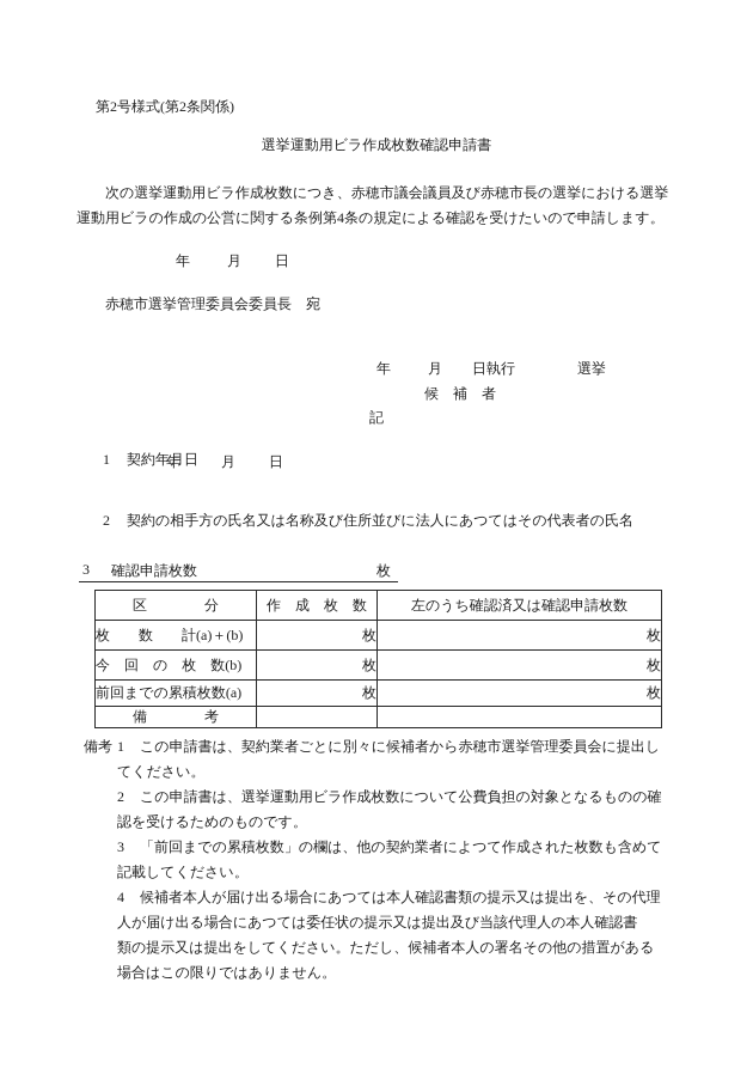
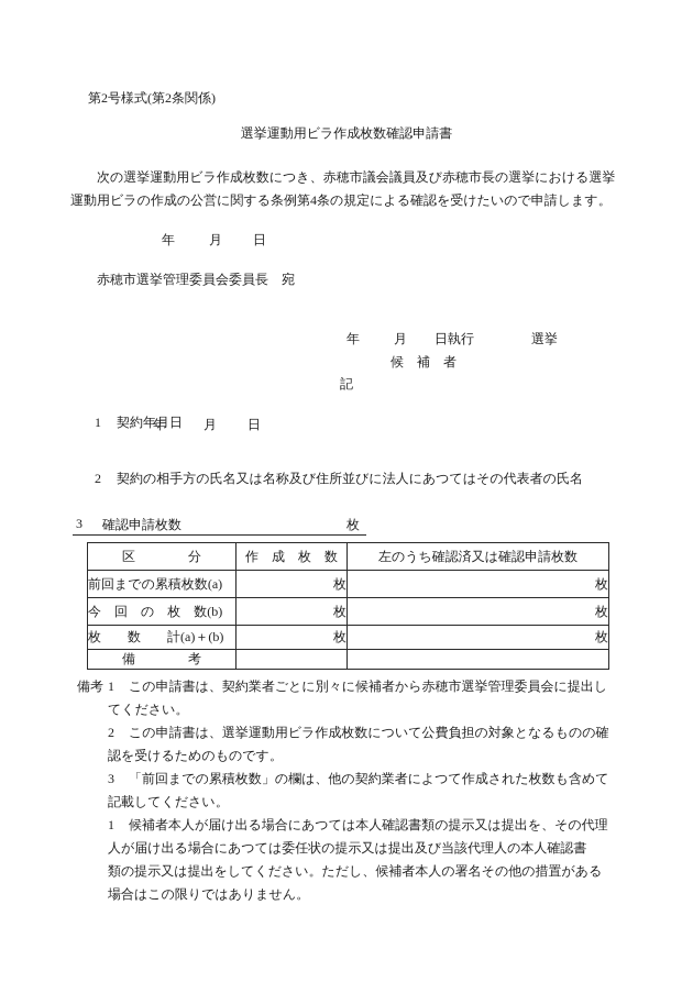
  第2号様式(第2条関係)
  選挙運動用ビラ作成枚数確認申請書
  次の選挙運動用ビラ作成枚数につき、赤穂市議会議員及び赤穂市長の選挙における選挙
  運動用ビラの作成の公営に関する条例第4条の規定による確認を受けたいので申請します。
  年
  月
  日
  赤穂市選挙管理委員会委員長 宛
  年
  月
  日執行
  選挙
  候 補 者
  記
  1 契約年月日
  年
  月
  日
  2 契約の相手方の氏名又は名称及び住所並びに法人にあつてはその代表者の氏名
  3
  確認申請枚数
  枚
  区 分	作 成 枚 数	左のうち確認済又は確認申請枚数
- 枚 数 計(a)＋(b)	枚	枚
+ 前回までの累積枚数(a)	枚	枚
  今 回 の 枚 数(b)	枚	枚
- 前回までの累積枚数(a)	枚	枚
+ 枚 数 計(a)＋(b)	枚	枚
  備 考
  備考
  1 この申請書は、契約業者ごとに別々に候補者から赤穂市選挙管理委員会に提出し
  てください。
  2 この申請書は、選挙運動用ビラ作成枚数について公費負担の対象となるものの確
  認を受けるためのものです。
  3 「前回までの累積枚数」の欄は、他の契約業者によつて作成された枚数も含めて
  記載してください。
- 4 候補者本人が届け出る場合にあつては本人確認書類の提示又は提出を、その代理
+ 1 候補者本人が届け出る場合にあつては本人確認書類の提示又は提出を、その代理
  人が届け出る場合にあつては委任状の提示又は提出及び当該代理人の本人確認書
  類の提示又は提出をしてください。ただし、候補者本人の署名その他の措置がある
  場合はこの限りではありません。
